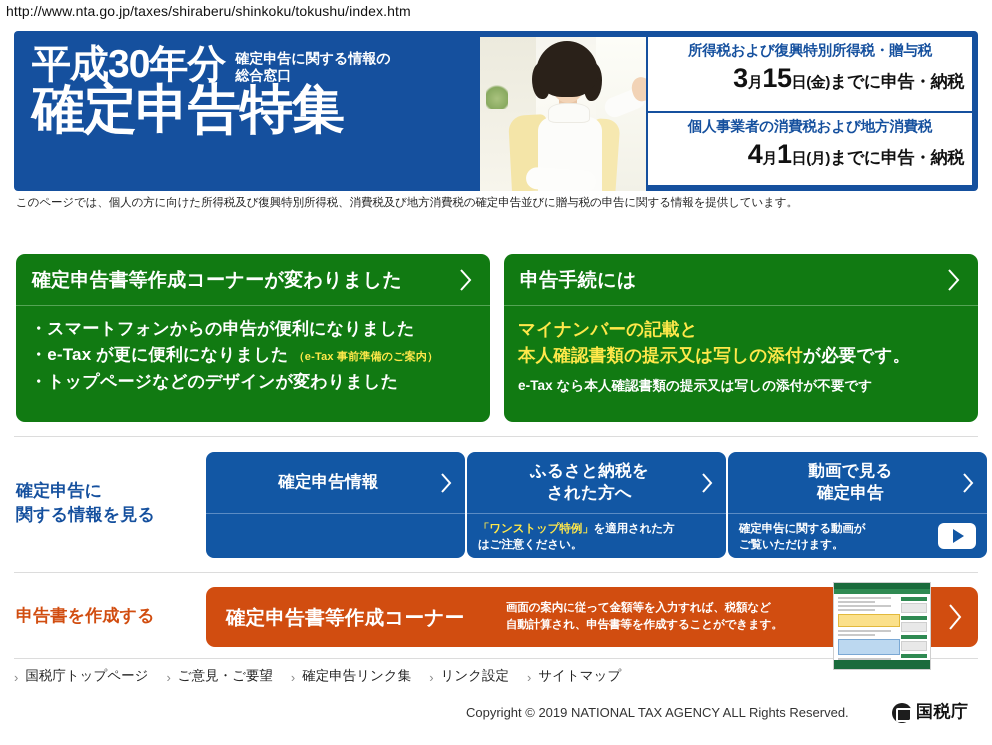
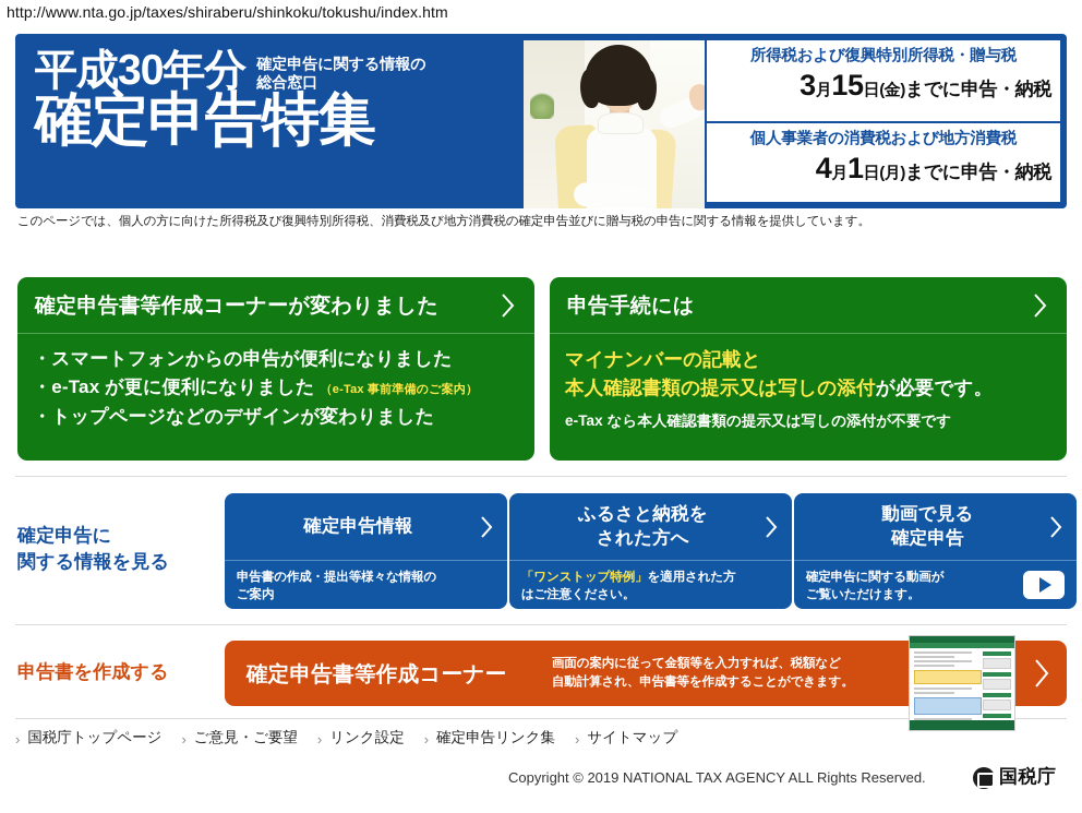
  http://www.nta.go.jp/taxes/shiraberu/shinkoku/tokushu/index.htm
  平成30年分
  確定申告に関する情報の
  総合窓口
  確定申告特集
  所得税および復興特別所得税・贈与税
  3月15日(金)までに申告・納税
  個人事業者の消費税および地方消費税
  4月1日(月)までに申告・納税
  このページでは、個人の方に向けた所得税及び復興特別所得税、消費税及び地方消費税の確定申告並びに贈与税の申告に関する情報を提供しています。
  確定申告書等作成コーナーが変わりました
  ・スマートフォンからの申告が便利になりました
  ・e-Tax が更に便利になりました （e-Tax 事前準備のご案内）
  ・トップページなどのデザインが変わりました
  申告手続には
  マイナンバーの記載と
  本人確認書類の提示又は写しの添付が必要です。
  e-Tax なら本人確認書類の提示又は写しの添付が不要です
  確定申告に
  関する情報を見る
  確定申告情報
+ 申告書の作成・提出等様々な情報の
+ ご案内
  ふるさと納税を
  された方へ
  「ワンストップ特例」を適用された方
  はご注意ください。
  動画で見る
  確定申告
  確定申告に関する動画が
  ご覧いただけます。
  申告書を作成する
  確定申告書等作成コーナー
  画面の案内に従って金額等を入力すれば、税額など
  自動計算され、申告書等を作成することができます。
  ›
  国税庁トップページ
  ›
  ご意見・ご要望
  ›
- 確定申告リンク集
+ リンク設定
  ›
- リンク設定
+ 確定申告リンク集
  ›
  サイトマップ
  Copyright © 2019 NATIONAL TAX AGENCY ALL Rights Reserved.
  国税庁
